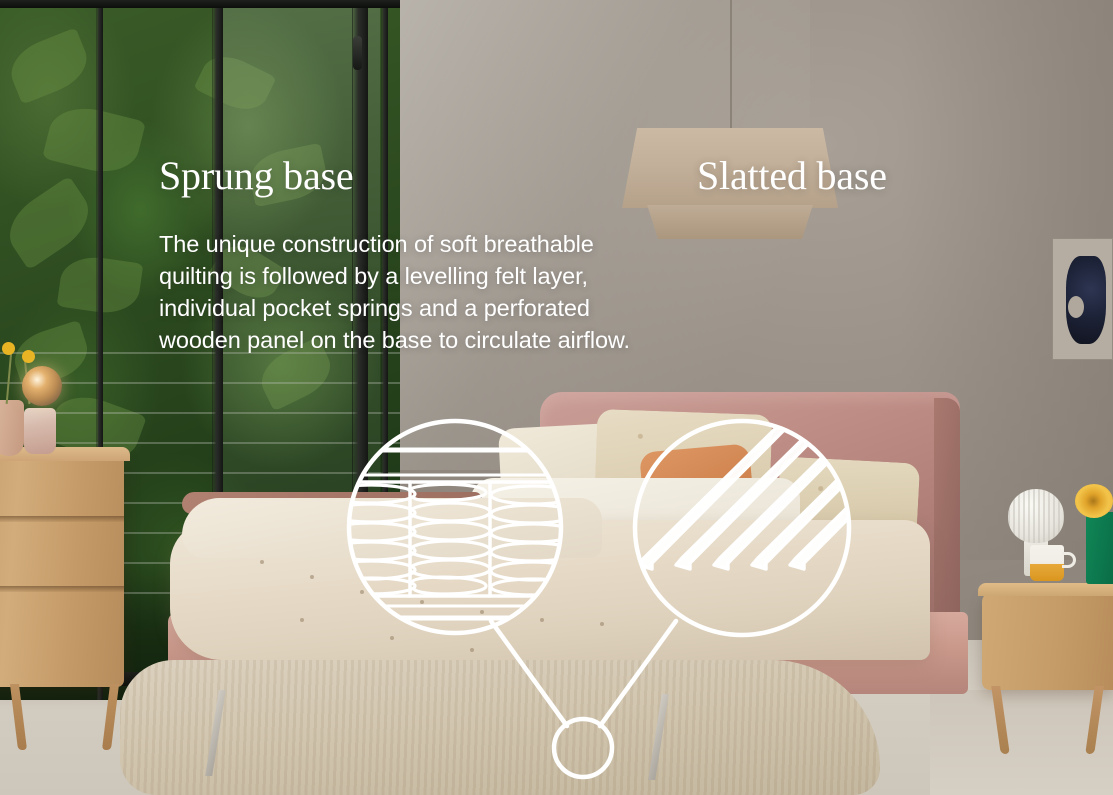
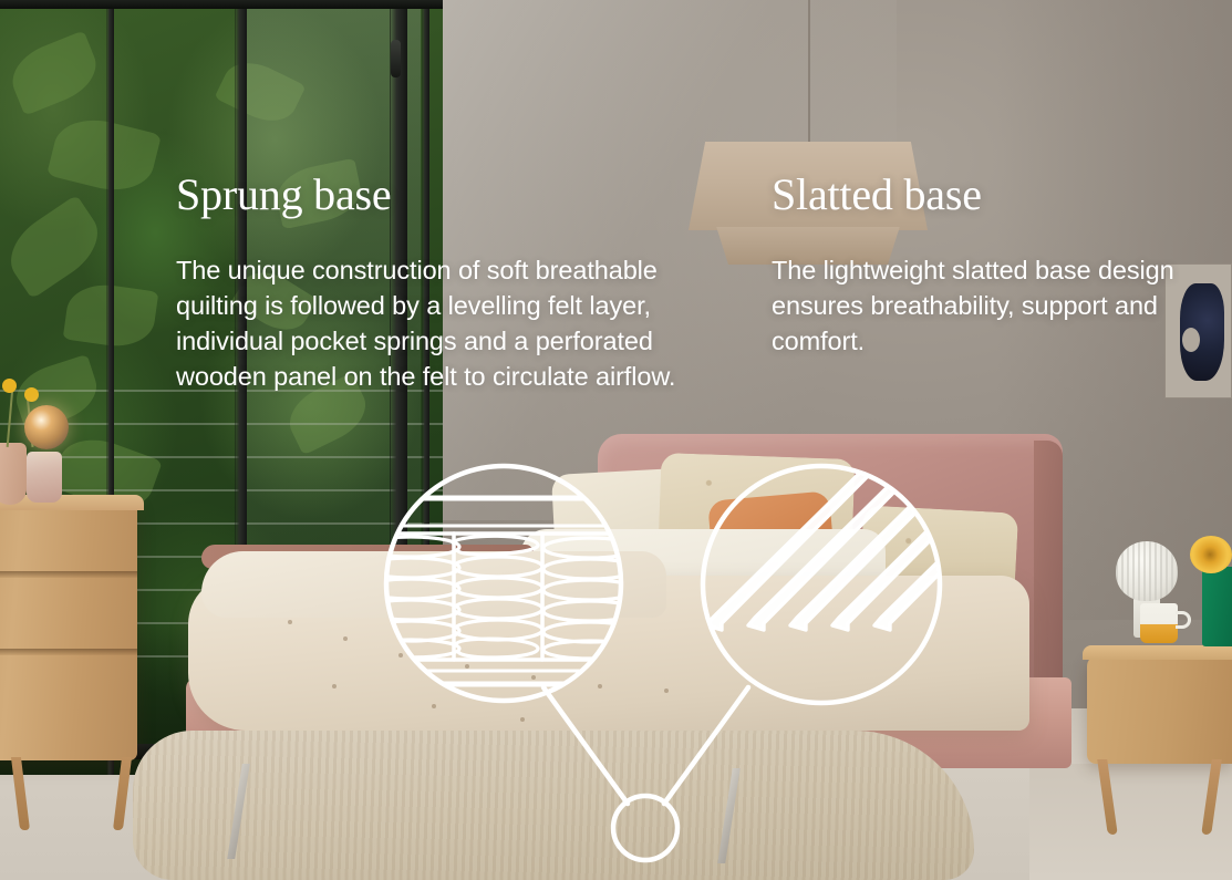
  Sprung base
- The unique construction of soft breathable quilting is followed by a levelling felt layer, individual pocket springs and a perforated wooden panel on the base to circulate airflow.
+ The unique construction of soft breathable quilting is followed by a levelling felt layer, individual pocket springs and a perforated wooden panel on the felt to circulate airflow.
  Slatted base
+ The lightweight slatted base design ensures breathability, support and comfort.
